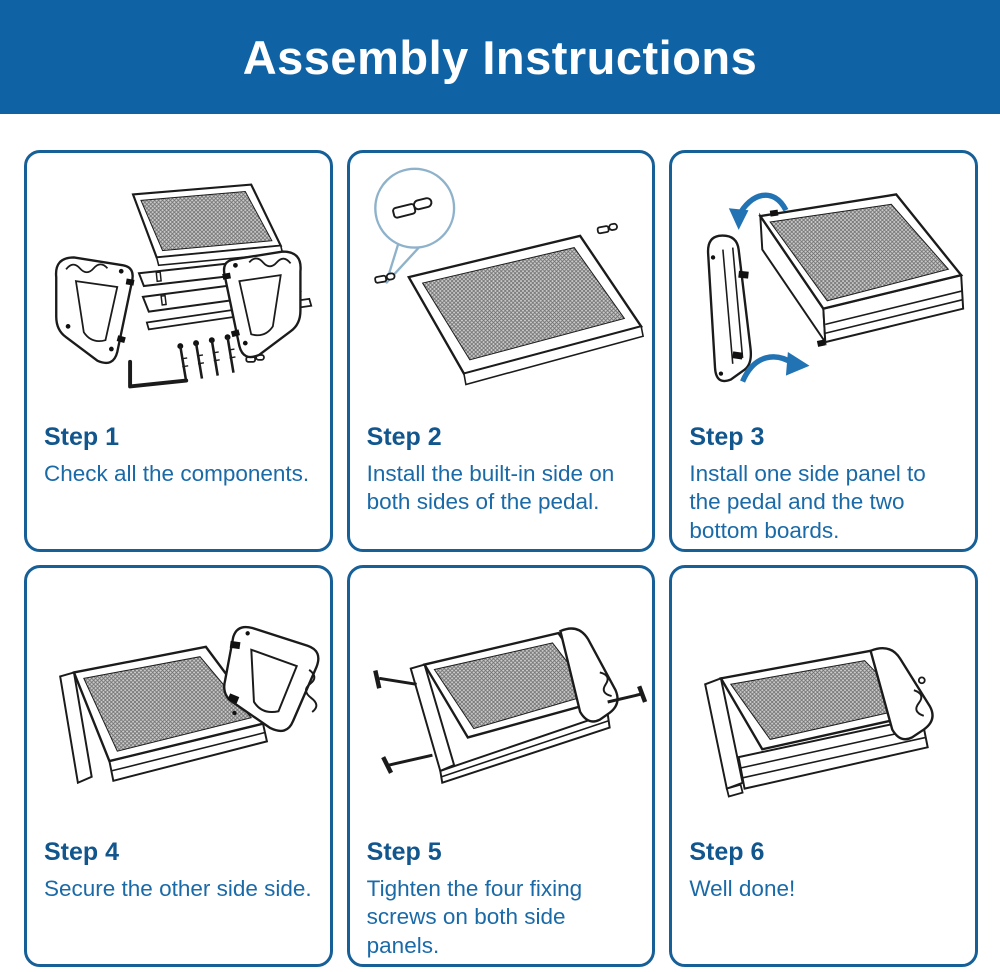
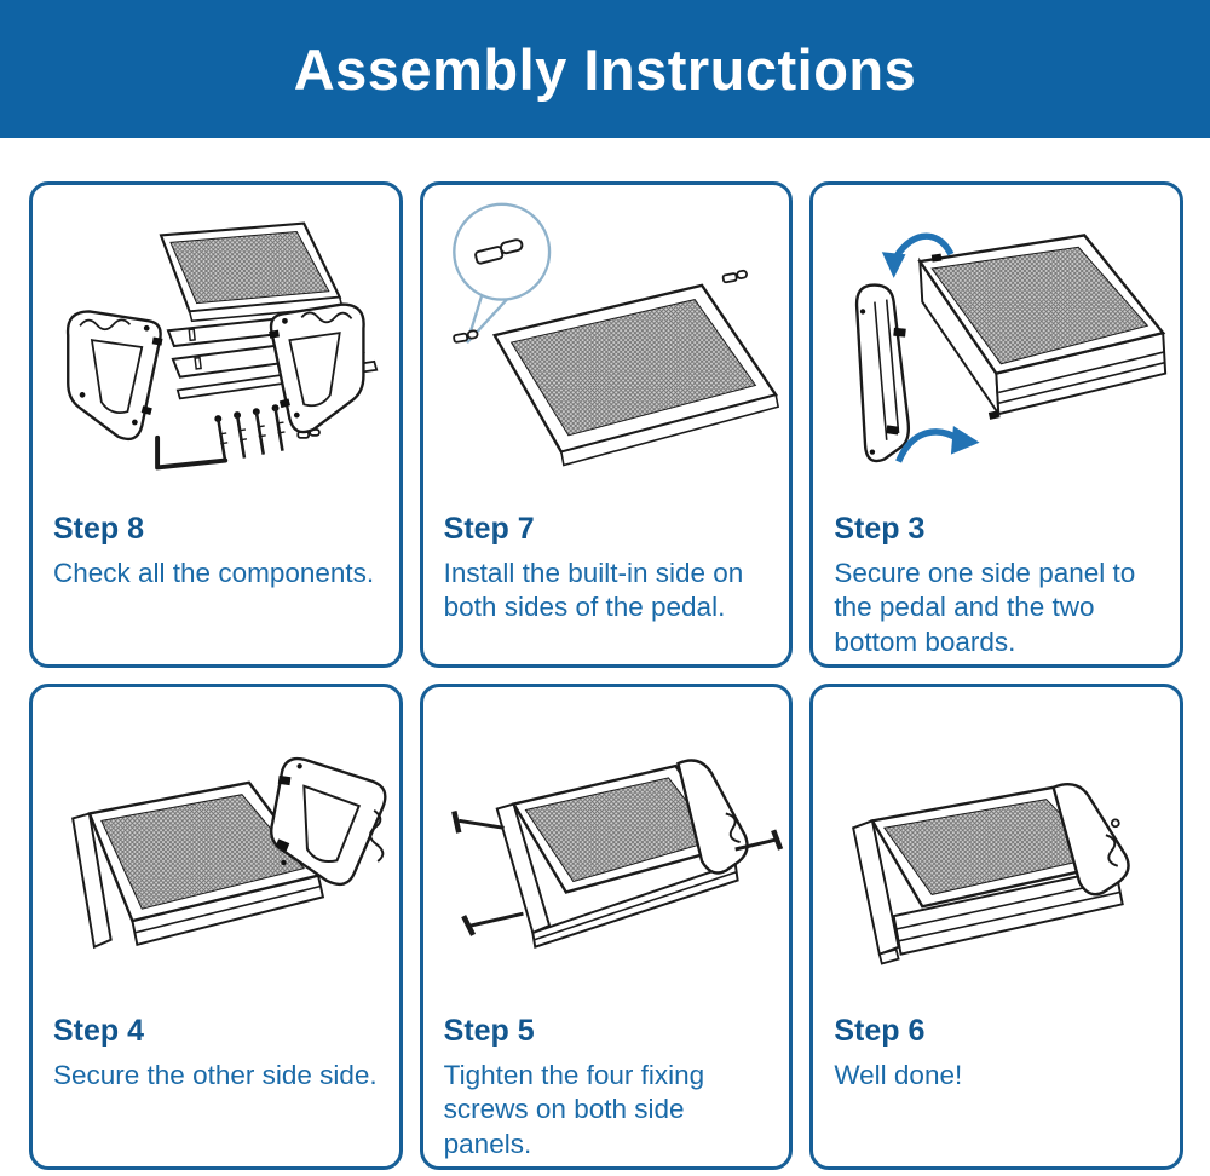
  Assembly Instructions
- Step 1
+ Step 8
  Check all the components.
- Step 2
+ Step 7
  Install the built-in side on both sides of the pedal.
  Step 3
- Install one side panel to the pedal and the two bottom boards.
+ Secure one side panel to the pedal and the two bottom boards.
  Step 4
  Secure the other side side.
  Step 5
  Tighten the four fixing screws on both side panels.
  Step 6
  Well done!
